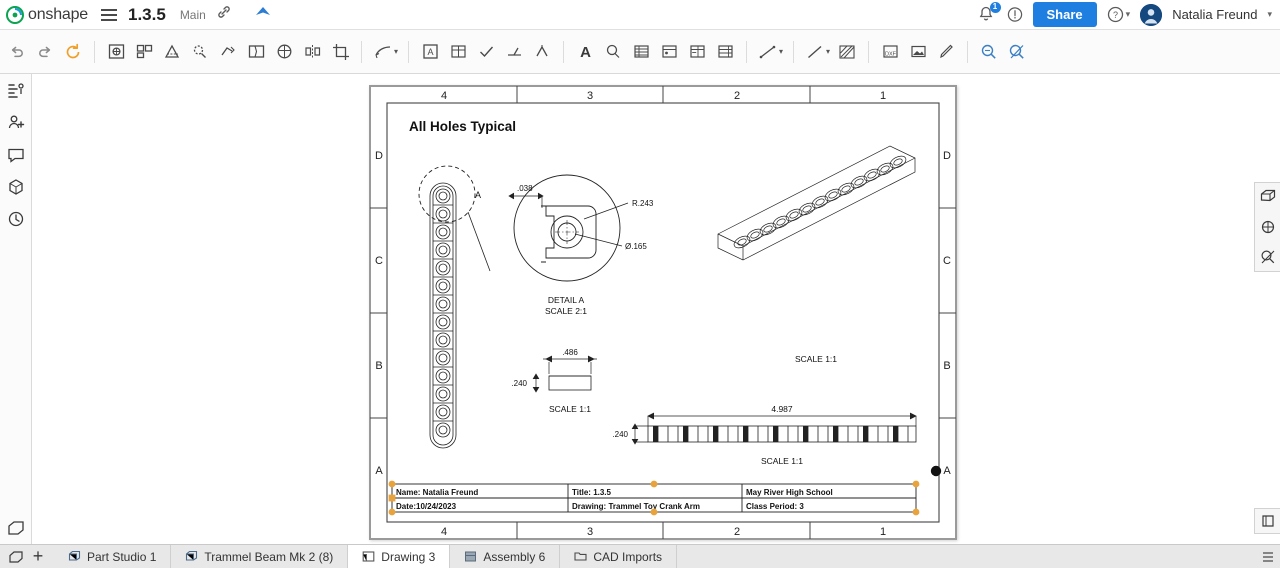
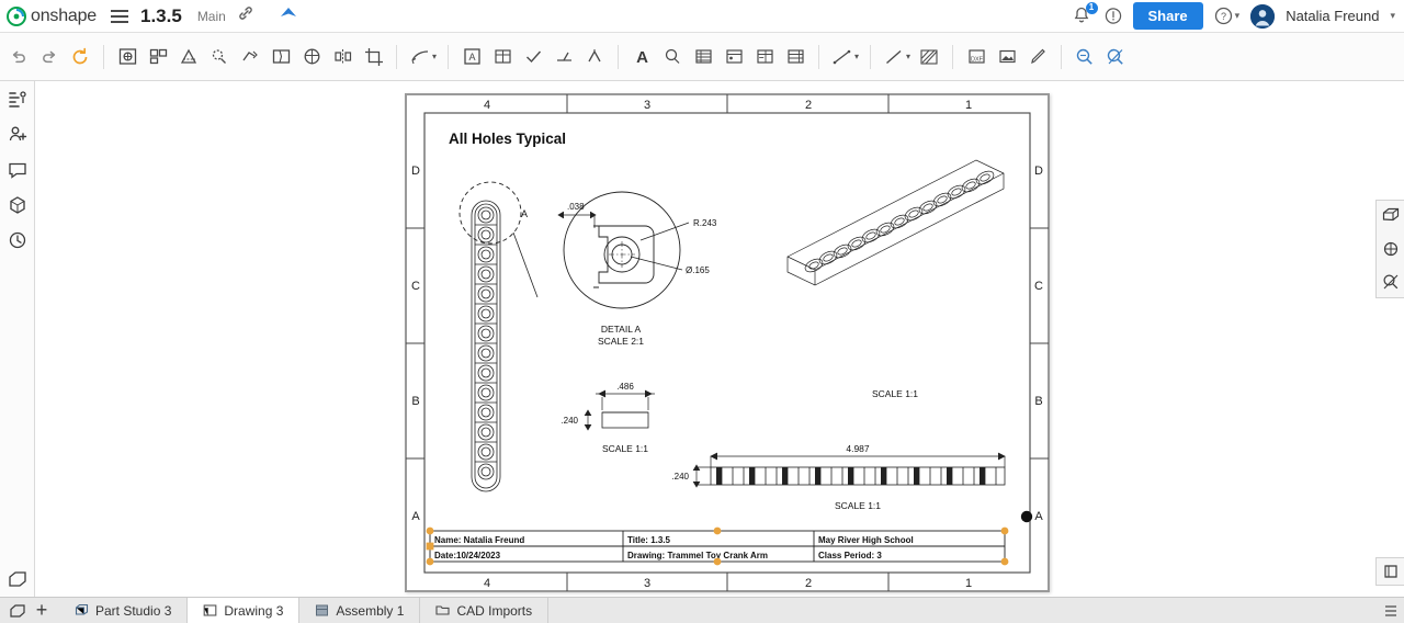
  onshape
  1.3.5
  Main
  1
  Share
  ?
  ▾
  Natalia Freund
  ▾
  ▾
  A
  A
  ▾
  ▾
  4
  3
  2
  1
  4
  3
  2
  1
  D
  C
  B
  A
  D
  C
  B
  A
  All Holes Typical
  A
  .038
  R.243
  Ø.165
  DETAIL A
  SCALE 2:1
  SCALE 1:1
  .486
  .240
  SCALE 1:1
  4.987
  .240
  SCALE 1:1
  Name: Natalia Freund
  Title: 1.3.5
  May River High School
  Date:10/24/2023
  Drawing: Trammel Toy Crank Arm
  Class Period: 3
  +
- Part Studio 1
+ Part Studio 3
- Trammel Beam Mk 2 (8)
  Drawing 3
- Assembly 6
+ Assembly 1
  CAD Imports
